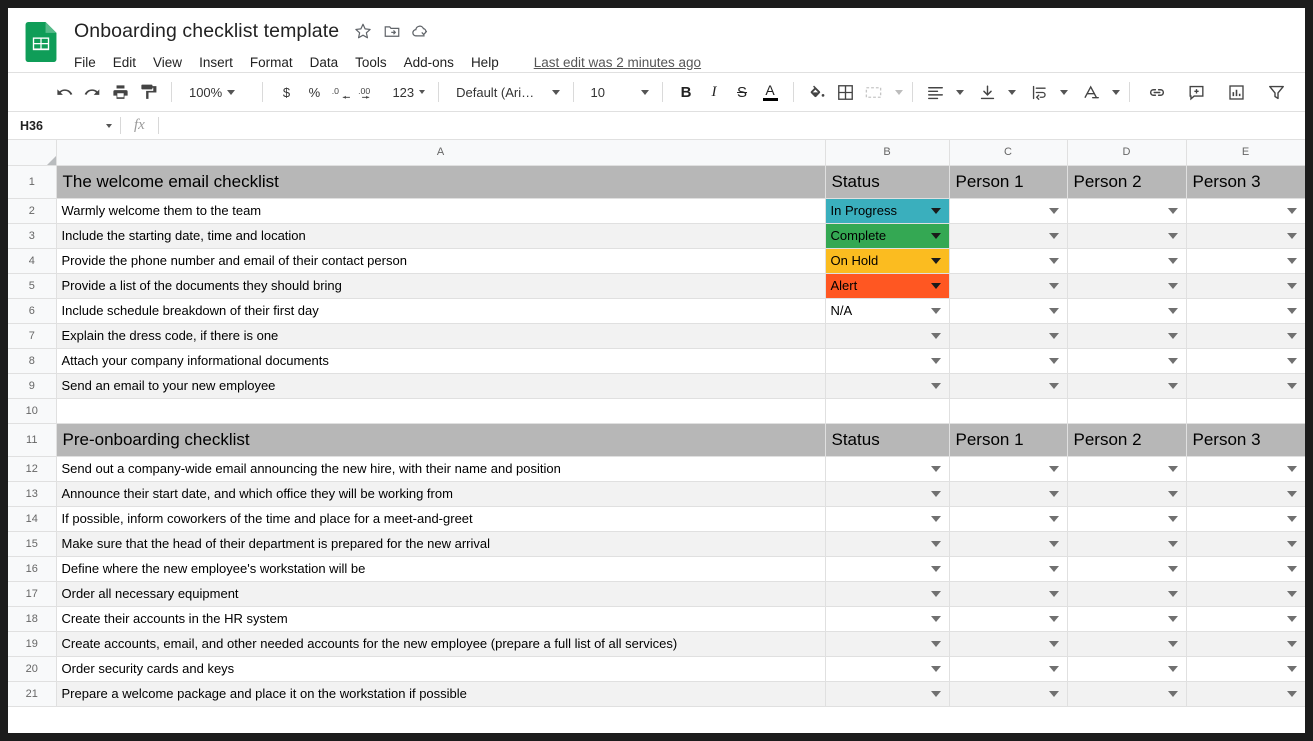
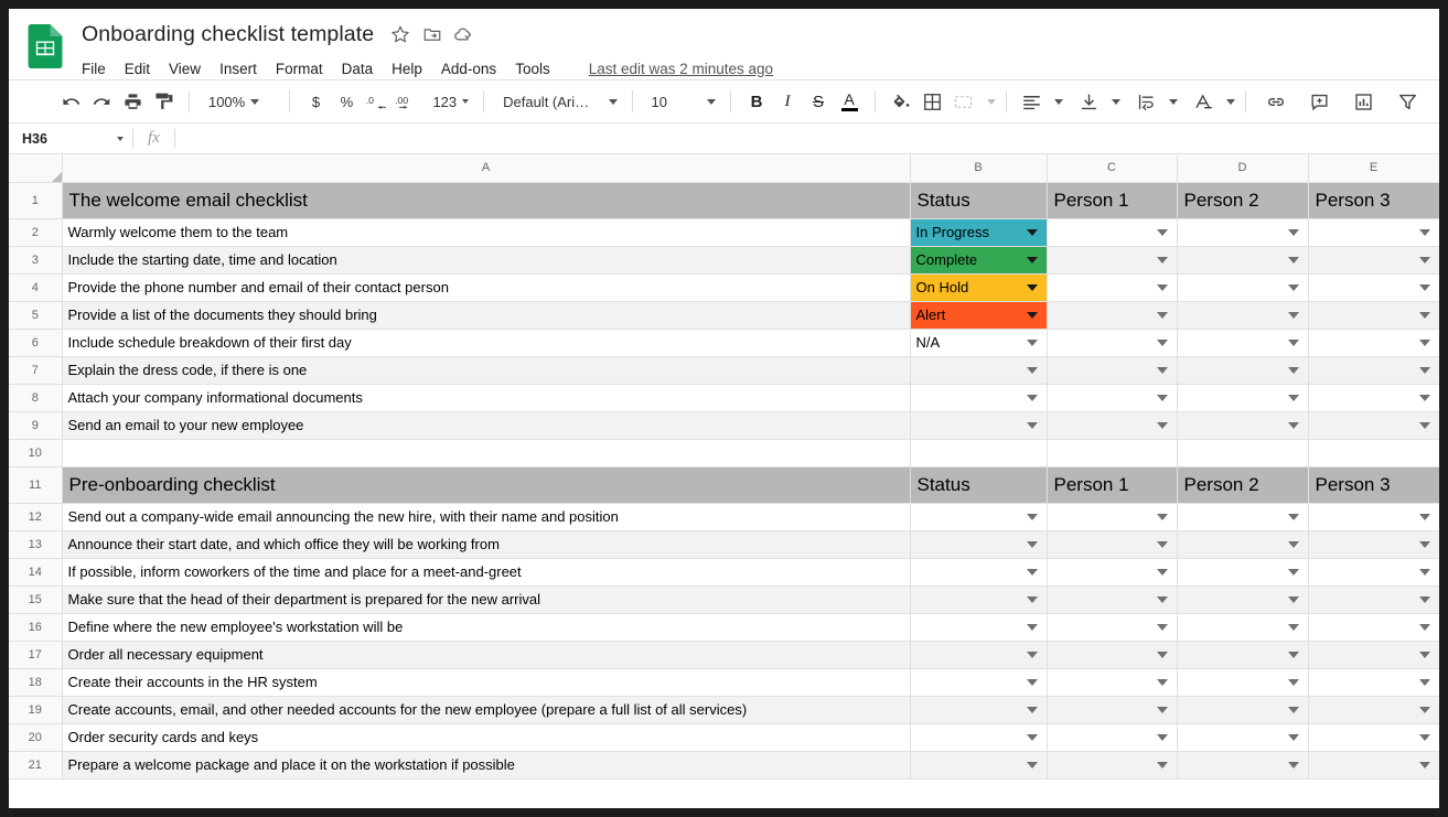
  Onboarding checklist template
  File
  Edit
  View
  Insert
  Format
  Data
- Tools
+ Help
  Add-ons
- Help
+ Tools
  Last edit was 2 minutes ago
  100%
  $
  %
  .0
  .00
  123
  Default (Ari…
  10
  B
  I
  S
  A
  H36
  fx
  	A	B	C	D	E
  1	The welcome email checklist	Status	Person 1	Person 2	Person 3
  2	Warmly welcome them to the team	In Progress
  3	Include the starting date, time and location	Complete
  4	Provide the phone number and email of their contact person	On Hold
  5	Provide a list of the documents they should bring	Alert
  6	Include schedule breakdown of their first day	N/A
  7	Explain the dress code, if there is one
  8	Attach your company informational documents
  9	Send an email to your new employee
  10
  11	Pre-onboarding checklist	Status	Person 1	Person 2	Person 3
  12	Send out a company-wide email announcing the new hire, with their name and position
  13	Announce their start date, and which office they will be working from
  14	If possible, inform coworkers of the time and place for a meet-and-greet
  15	Make sure that the head of their department is prepared for the new arrival
  16	Define where the new employee's workstation will be
  17	Order all necessary equipment
  18	Create their accounts in the HR system
  19	Create accounts, email, and other needed accounts for the new employee (prepare a full list of all services)
  20	Order security cards and keys
  21	Prepare a welcome package and place it on the workstation if possible
